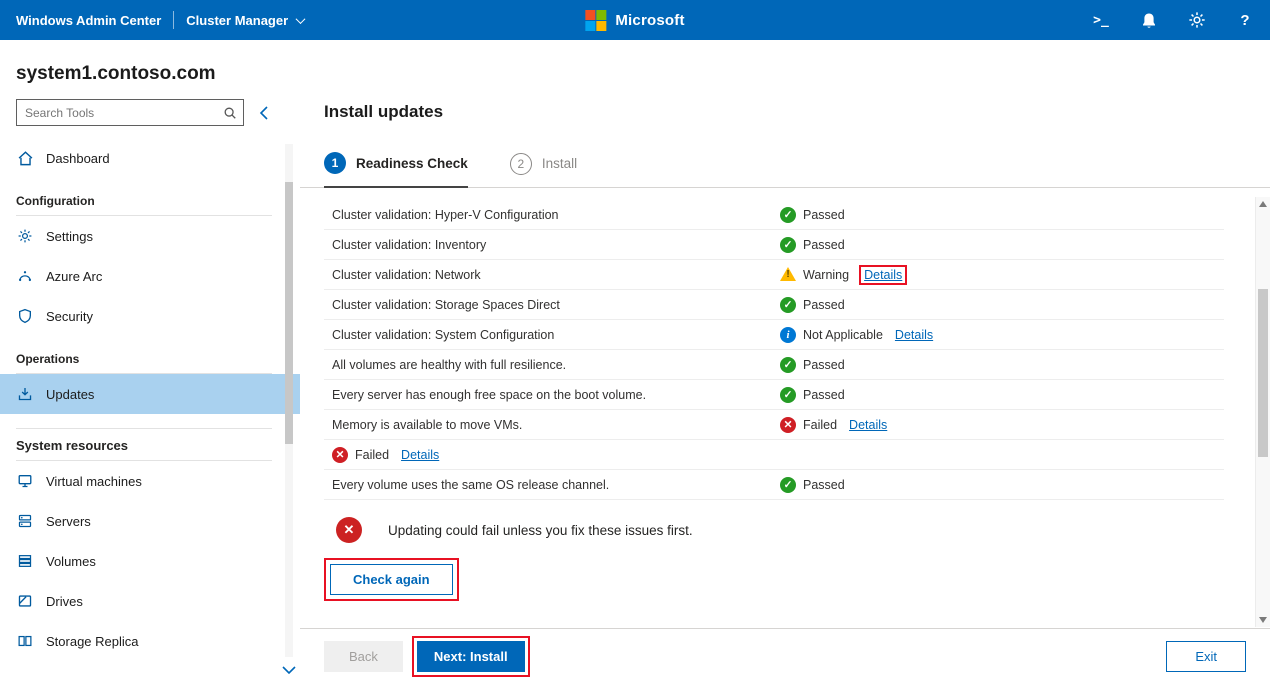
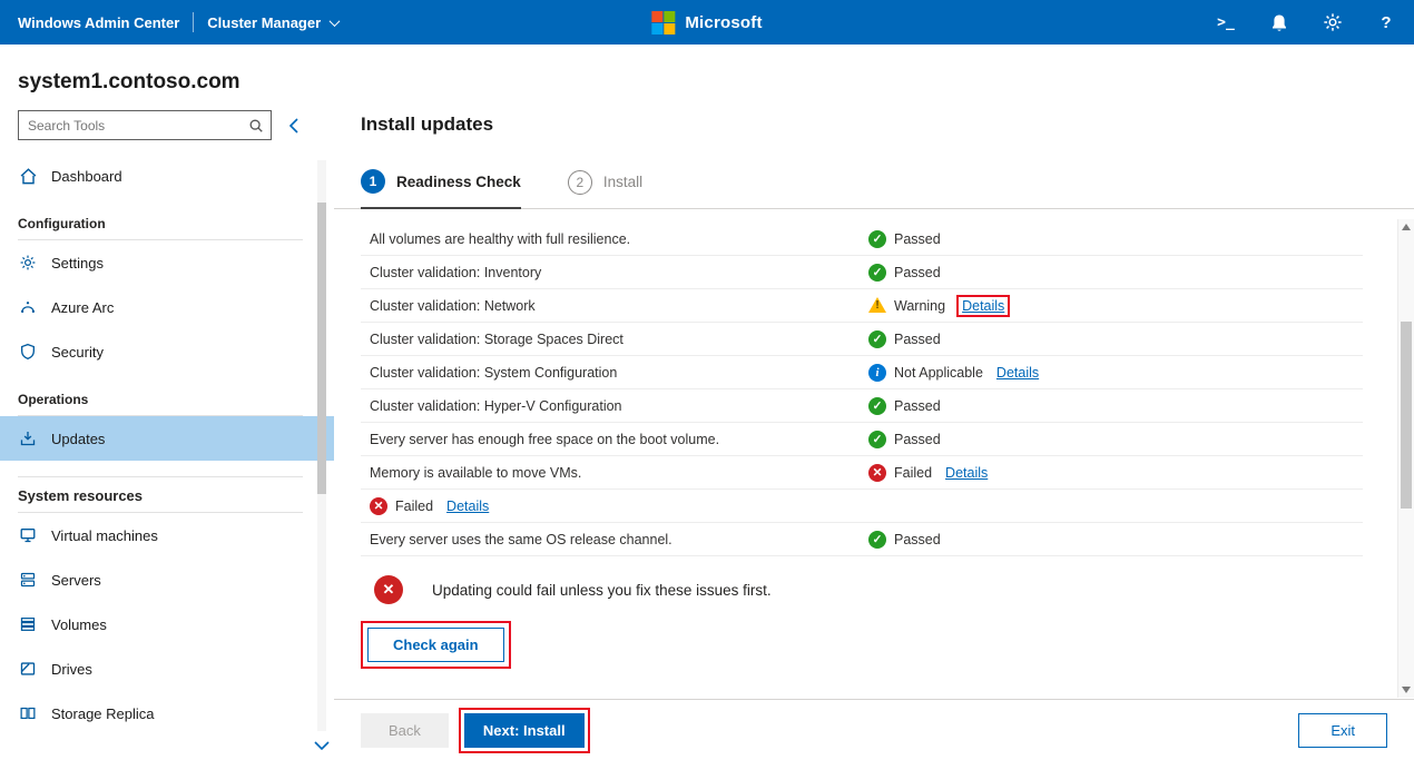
  Windows Admin Center
  Cluster Manager
  Microsoft
  >_
  ?
  system1.contoso.com
  Search Tools
  Dashboard
  Configuration
  Settings
  Azure Arc
  Security
  Operations
  Updates
  System resources
  Virtual machines
  Servers
  Volumes
  Drives
  Storage Replica
  Install updates
  1
  Readiness Check
  2
  Install
- Cluster validation: Hyper-V Configuration
+ All volumes are healthy with full resilience.
  Passed
  Cluster validation: Inventory
  Passed
  Cluster validation: Network
  Warning
  Details
  Cluster validation: Storage Spaces Direct
  Passed
  Cluster validation: System Configuration
  Not Applicable
  Details
- All volumes are healthy with full resilience.
+ Cluster validation: Hyper-V Configuration
  Passed
  Every server has enough free space on the boot volume.
  Passed
  Memory is available to move VMs.
  Failed
  Details
  Failed
  Details
- Every volume uses the same OS release channel.
+ Every server uses the same OS release channel.
  Passed
  Updating could fail unless you fix these issues first.
  Check again
  Back
  Next: Install
  Exit
